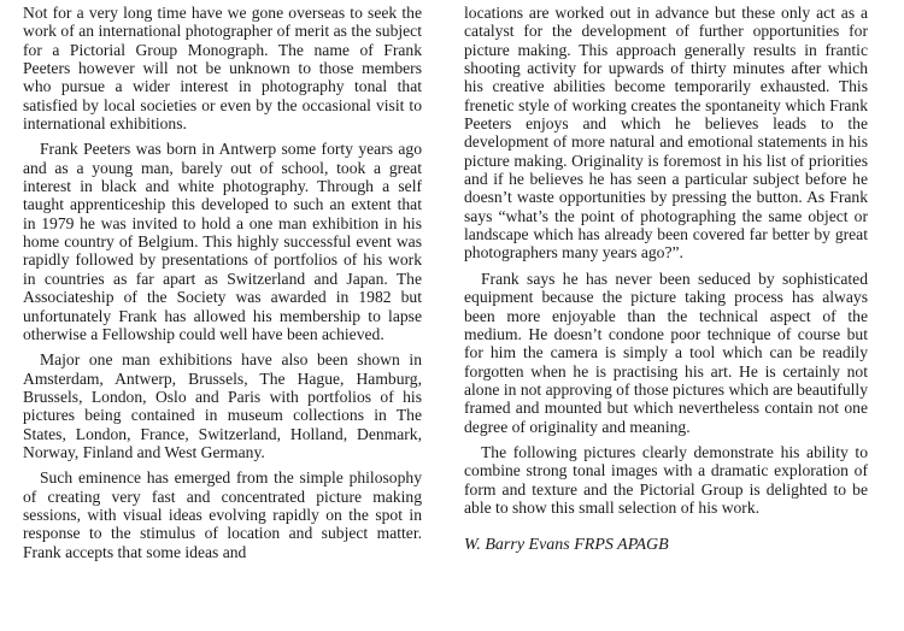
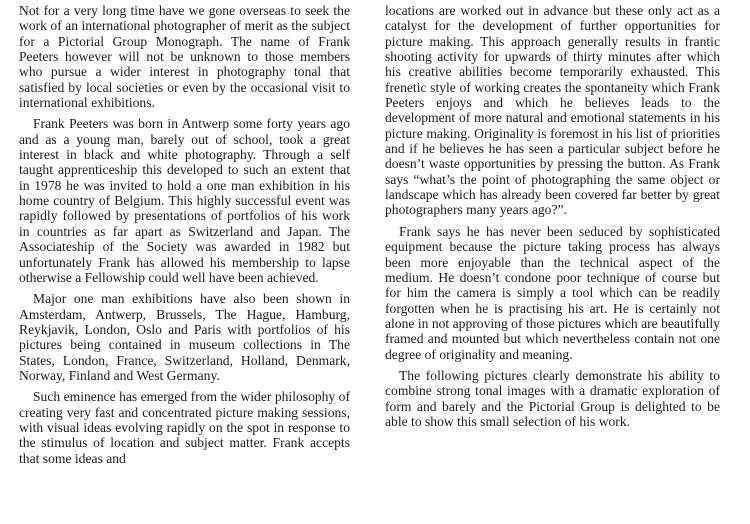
  Not for a very long time have we gone overseas to seek the work of an international photographer of merit as the subject for a Pictorial Group Monograph. The name of Frank Peeters however will not be unknown to those members who pursue a wider interest in photography tonal that satisfied by local societies or even by the occasional visit to international exhibitions.
- Frank Peeters was born in Antwerp some forty years ago and as a young man, barely out of school, took a great interest in black and white photography. Through a self taught apprenticeship this developed to such an extent that in 1979 he was invited to hold a one man exhibition in his home country of Belgium. This highly successful event was rapidly followed by presentations of portfolios of his work in countries as far apart as Switzerland and Japan. The Associateship of the Society was awarded in 1982 but unfortunately Frank has allowed his membership to lapse otherwise a Fellowship could well have been achieved.
+ Frank Peeters was born in Antwerp some forty years ago and as a young man, barely out of school, took a great interest in black and white photography. Through a self taught apprenticeship this developed to such an extent that in 1978 he was invited to hold a one man exhibition in his home country of Belgium. This highly successful event was rapidly followed by presentations of portfolios of his work in countries as far apart as Switzerland and Japan. The Associateship of the Society was awarded in 1982 but unfortunately Frank has allowed his membership to lapse otherwise a Fellowship could well have been achieved.
- Major one man exhibitions have also been shown in Amsterdam, Antwerp, Brussels, The Hague, Hamburg, Brussels, London, Oslo and Paris with portfolios of his pictures being contained in museum collections in The States, London, France, Switzerland, Holland, Denmark, Norway, Finland and West Germany.
+ Major one man exhibitions have also been shown in Amsterdam, Antwerp, Brussels, The Hague, Hamburg, Reykjavik, London, Oslo and Paris with portfolios of his pictures being contained in museum collections in The States, London, France, Switzerland, Holland, Denmark, Norway, Finland and West Germany.
- Such eminence has emerged from the simple philosophy of creating very fast and concentrated picture making sessions, with visual ideas evolving rapidly on the spot in response to the stimulus of location and subject matter. Frank accepts that some ideas and
+ Such eminence has emerged from the wider philosophy of creating very fast and concentrated picture making sessions, with visual ideas evolving rapidly on the spot in response to the stimulus of location and subject matter. Frank accepts that some ideas and
  locations are worked out in advance but these only act as a catalyst for the development of further opportunities for picture making. This approach generally results in frantic shooting activity for upwards of thirty minutes after which his creative abilities become temporarily exhausted. This frenetic style of working creates the spontaneity which Frank Peeters enjoys and which he believes leads to the development of more natural and emotional statements in his picture making. Originality is foremost in his list of priorities and if he believes he has seen a particular subject before he doesn’t waste opportunities by pressing the button. As Frank says “what’s the point of photographing the same object or landscape which has already been covered far better by great photographers many years ago?”.
  Frank says he has never been seduced by sophisticated equipment because the picture taking process has always been more enjoyable than the technical aspect of the medium. He doesn’t condone poor technique of course but for him the camera is simply a tool which can be readily forgotten when he is practising his art. He is certainly not alone in not approving of those pictures which are beautifully framed and mounted but which nevertheless contain not one degree of originality and meaning.
- The following pictures clearly demonstrate his ability to combine strong tonal images with a dramatic exploration of form and texture and the Pictorial Group is delighted to be able to show this small selection of his work.
+ The following pictures clearly demonstrate his ability to combine strong tonal images with a dramatic exploration of form and barely and the Pictorial Group is delighted to be able to show this small selection of his work.
- W. Barry Evans FRPS APAGB
